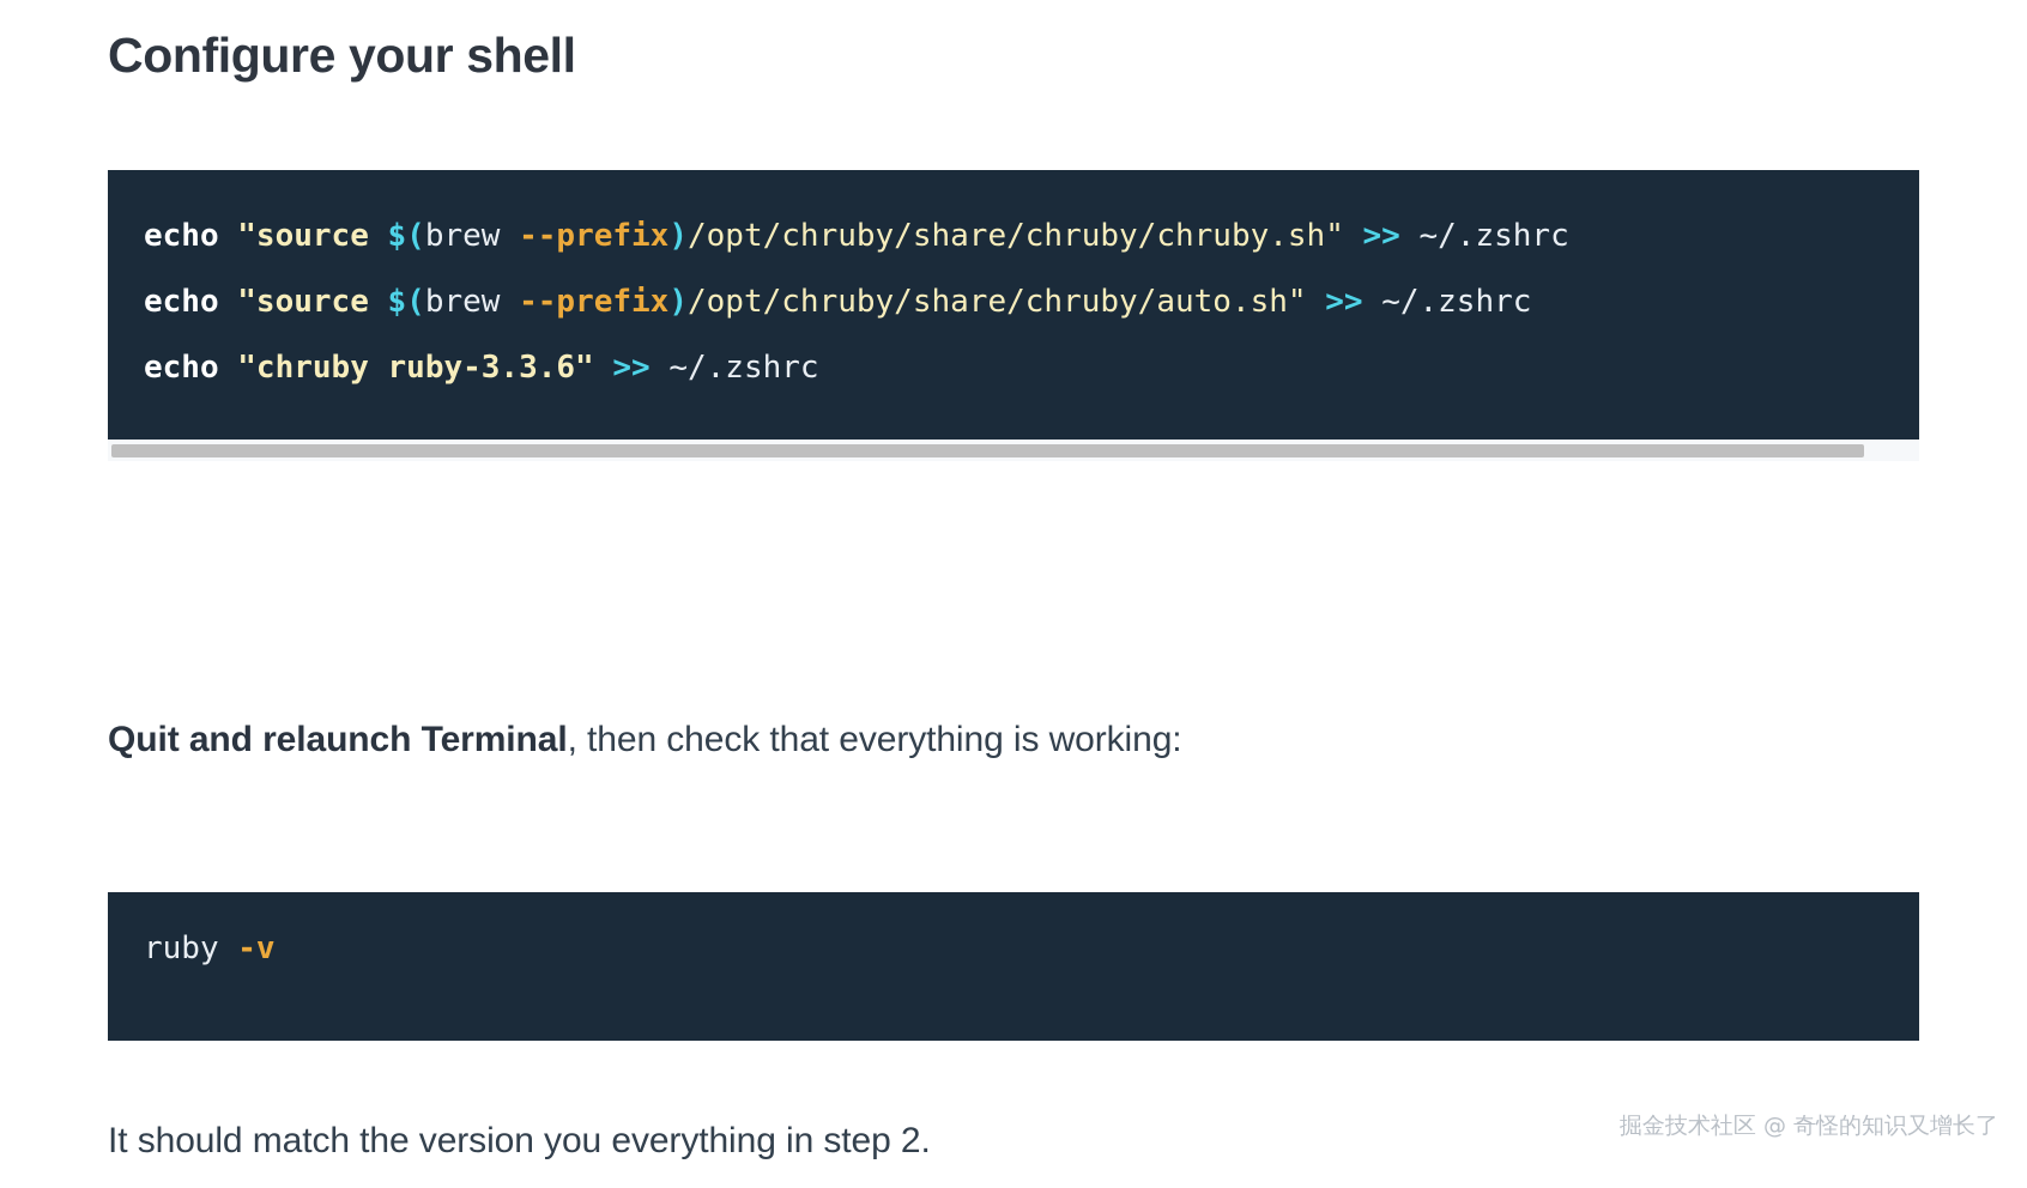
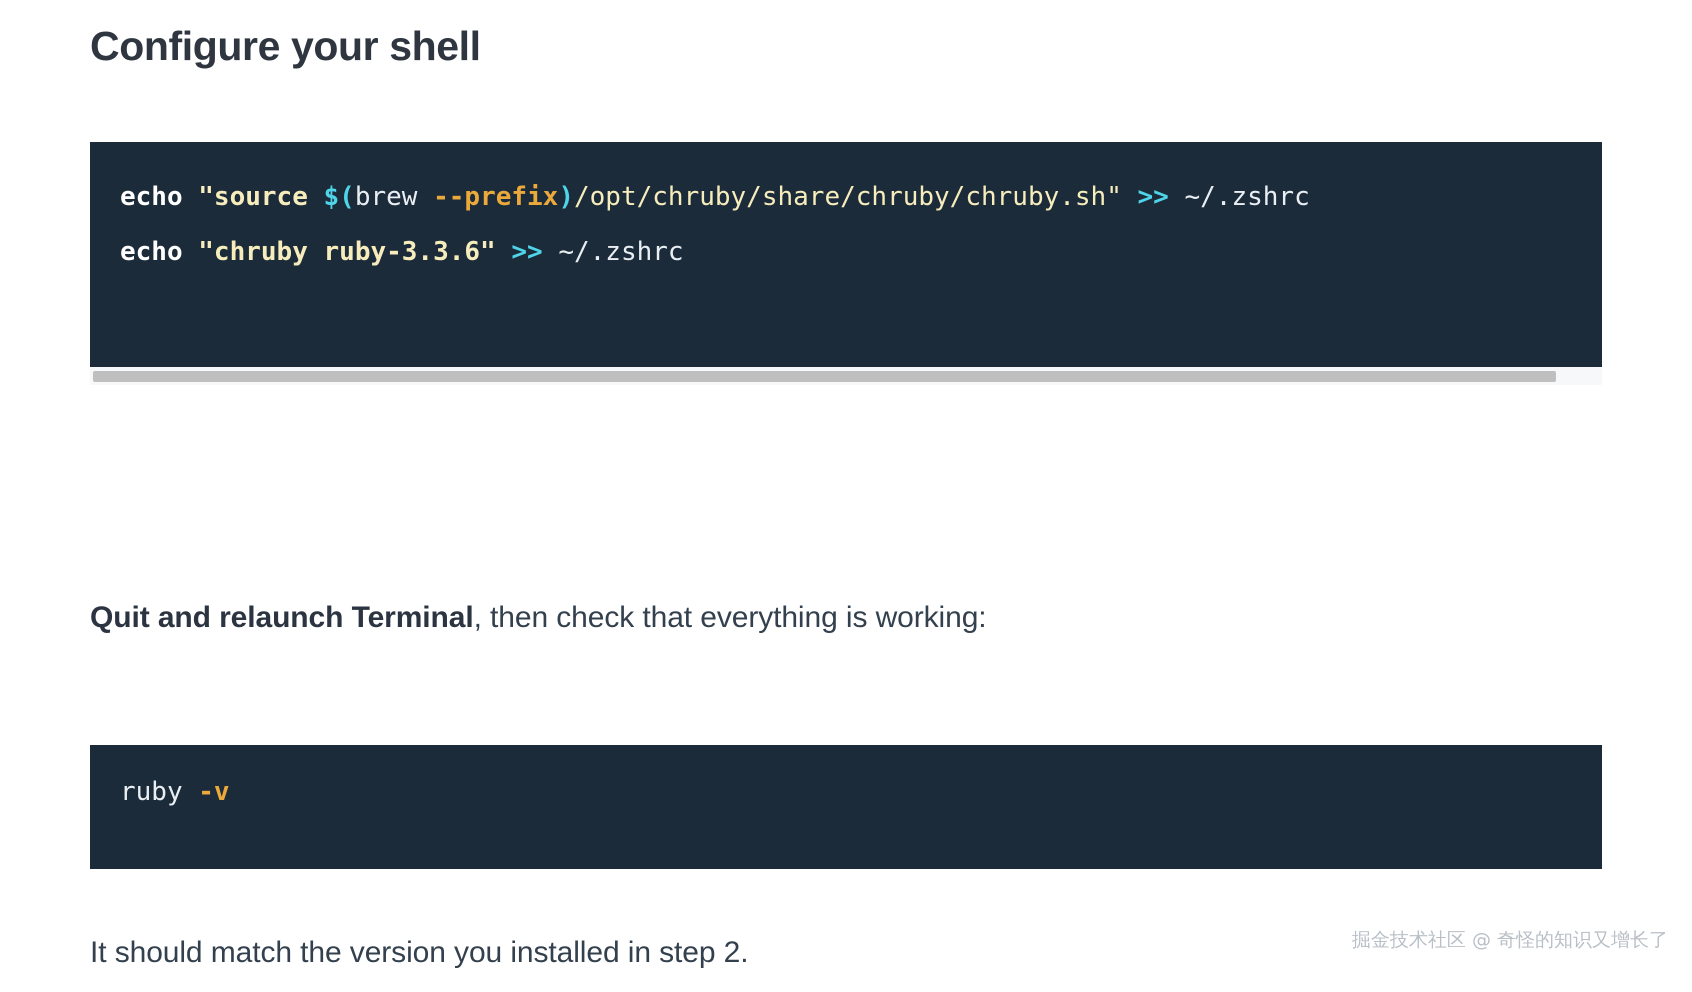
  Configure your shell
  echo "source $(brew --prefix)/opt/chruby/share/chruby/chruby.sh" >> ~/.zshrc
- echo "source $(brew --prefix)/opt/chruby/share/chruby/auto.sh" >> ~/.zshrc
  echo "chruby ruby-3.3.6" >> ~/.zshrc
  Quit and relaunch Terminal, then check that everything is working:
  ruby -v
- It should match the version you everything in step 2.
+ It should match the version you installed in step 2.
  掘金技术社区 @ 奇怪的知识又增长了
